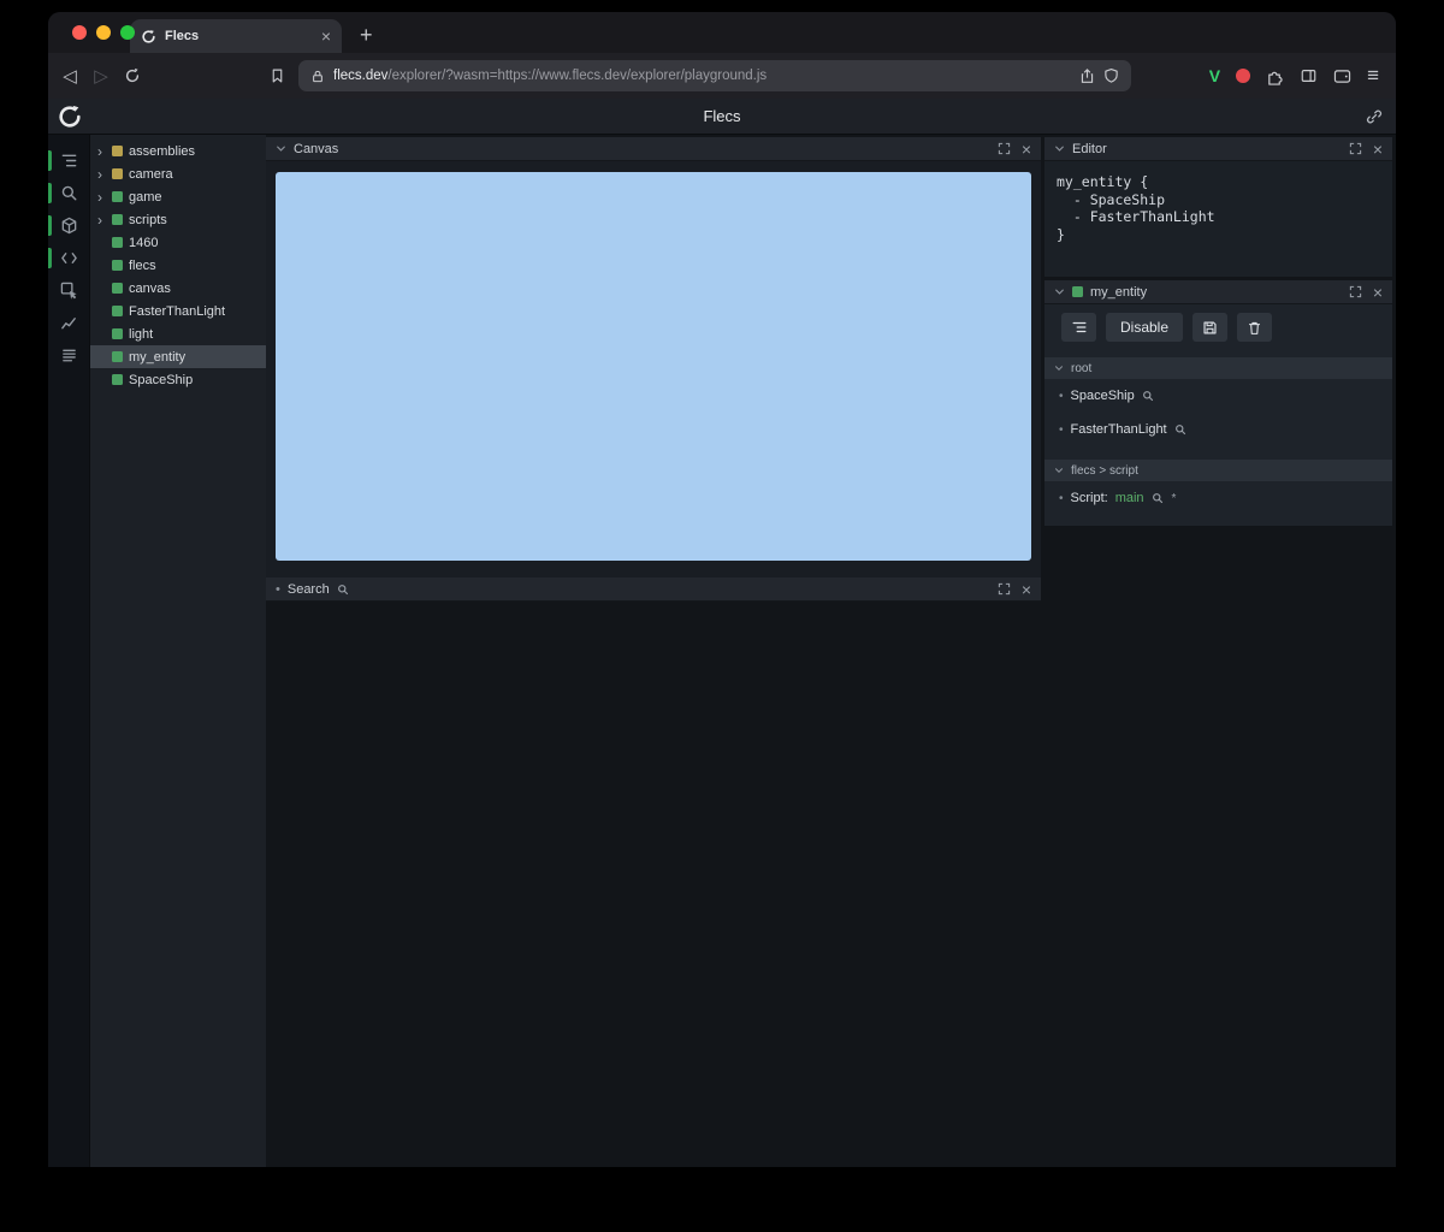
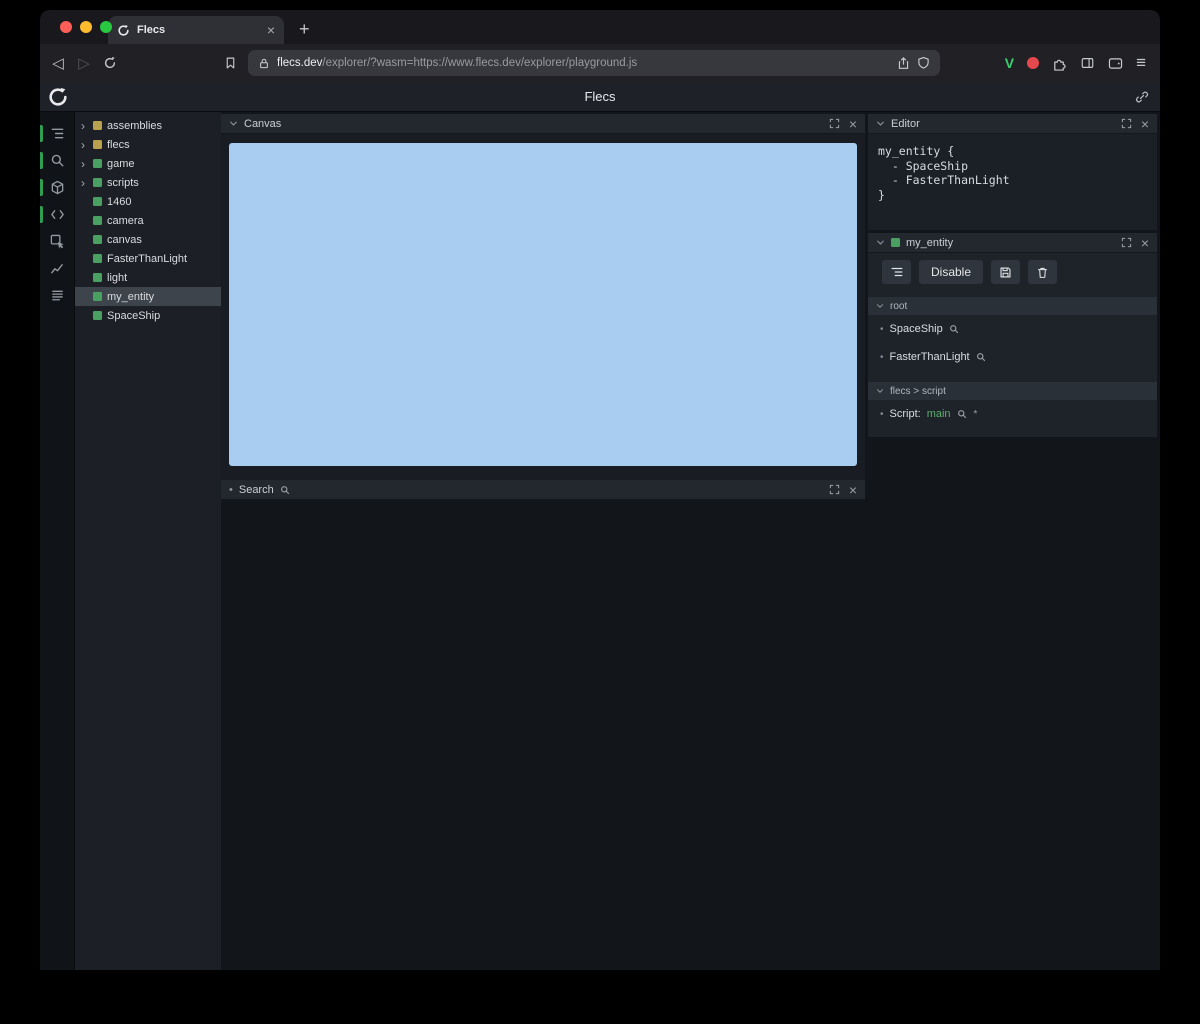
  Flecs
  ×
  +
  ◁
  ▷
  flecs.dev/explorer/?wasm=https://www.flecs.dev/explorer/playground.js
  V
  ≡
  Flecs
  ›
  assemblies
  ›
- camera
+ flecs
  ›
  game
  ›
  scripts
  1460
- flecs
+ camera
  canvas
  FasterThanLight
  light
  my_entity
  SpaceShip
  Canvas
  ×
  •
  Search
  ×
  Editor
  ×
  my_entity {
  - SpaceShip
  - FasterThanLight
  }
  my_entity
  ×
  Disable
  root
  •
  SpaceShip
  •
  FasterThanLight
  flecs > script
  •
  Script:
  main
  *
